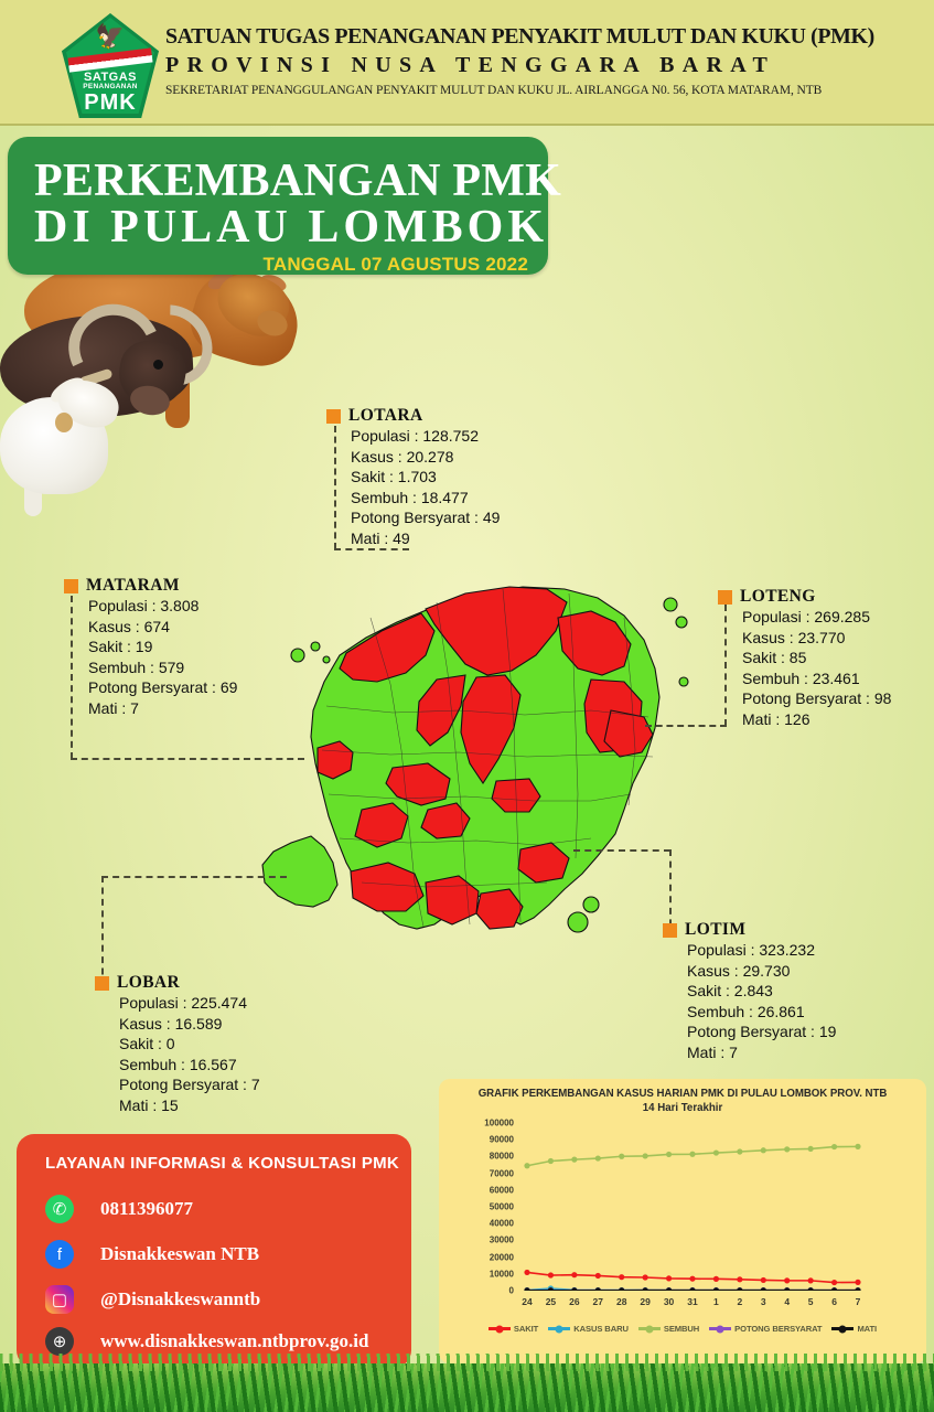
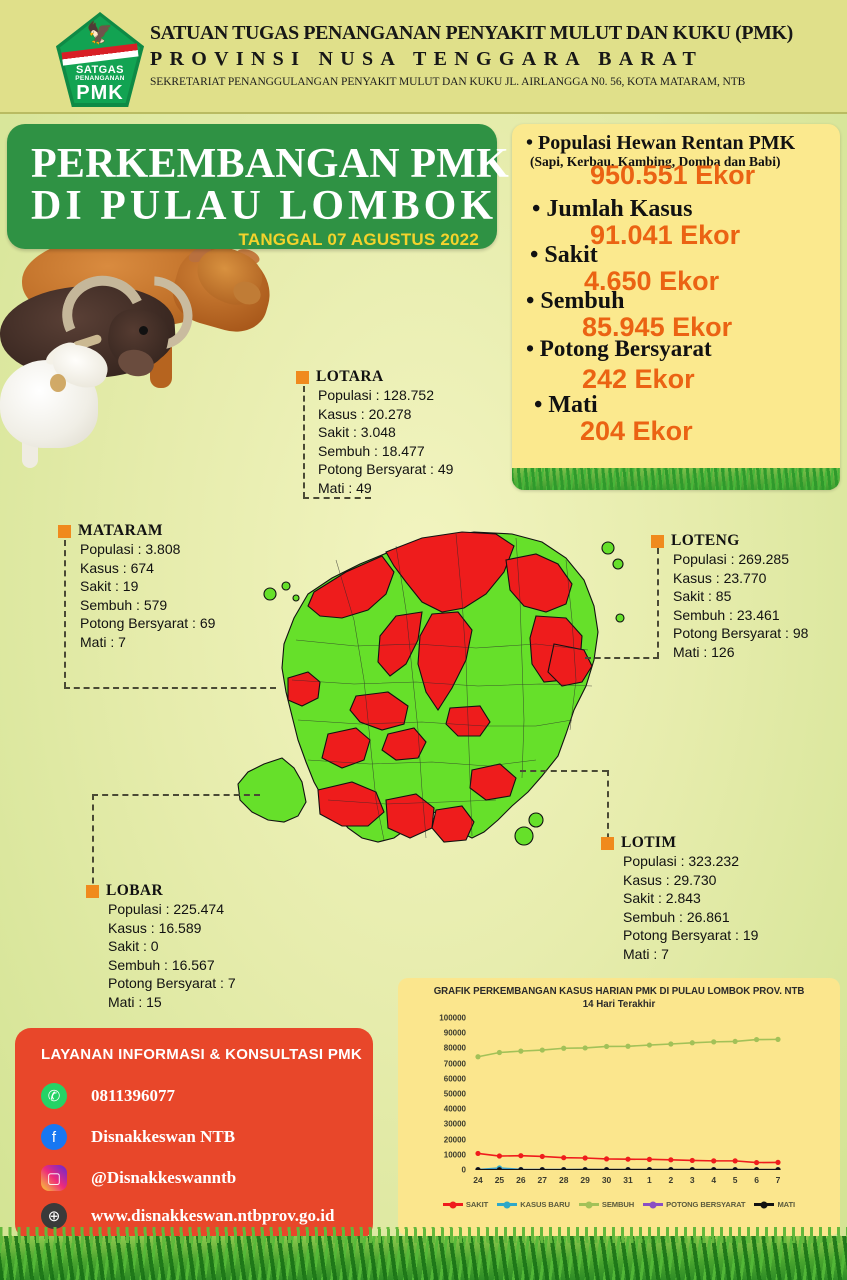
  🦅
  SATGAS
  PMK
  SATUAN TUGAS PENANGANAN PENYAKIT MULUT DAN KUKU (PMK)
  PROVINSI NUSA TENGGARA BARAT
  SEKRETARIAT PENANGGULANGAN PENYAKIT MULUT DAN KUKU JL. AIRLANGGA N0. 56, KOTA MATARAM, NTB
  PERKEMBANGAN PMK
  DI PULAU LOMBOK
  TANGGAL 07 AGUSTUS 2022
+ • Populasi Hewan Rentan PMK
+ (Sapi, Kerbau, Kambing, Domba dan Babi)
+ 950.551 Ekor
+ • Jumlah Kasus
+ 91.041 Ekor
+ • Sakit
+ 4.650 Ekor
+ • Sembuh
+ 85.945 Ekor
+ • Potong Bersyarat
+ 242 Ekor
+ • Mati
+ 204 Ekor
  LOTARA
  Populasi : 128.752
  Kasus : 20.278
- Sakit : 1.703
+ Sakit : 3.048
  Sembuh : 18.477
  Potong Bersyarat : 49
  Mati : 49
  MATARAM
  Populasi : 3.808
  Kasus : 674
  Sakit : 19
  Sembuh : 579
  Potong Bersyarat : 69
  Mati : 7
  LOTENG
  Populasi : 269.285
  Kasus : 23.770
  Sakit : 85
  Sembuh : 23.461
  Potong Bersyarat : 98
  Mati : 126
  LOTIM
  Populasi : 323.232
  Kasus : 29.730
  Sakit : 2.843
  Sembuh : 26.861
  Potong Bersyarat : 19
  Mati : 7
  LOBAR
  Populasi : 225.474
  Kasus : 16.589
  Sakit : 0
  Sembuh : 16.567
  Potong Bersyarat : 7
  Mati : 15
  LAYANAN INFORMASI & KONSULTASI PMK
  ✆
  0811396077
  f
  Disnakkeswan NTB
  ▢
  @Disnakkeswanntb
  ⊕
  www.disnakkeswan.ntbprov.go.id
  GRAFIK PERKEMBANGAN KASUS HARIAN PMK DI PULAU LOMBOK PROV. NTB
  14 Hari Terakhir
  0
  10000
  20000
  30000
  40000
  50000
  60000
  70000
  80000
  90000
  100000
  24
  25
  26
  27
  28
  29
  30
  31
  1
  2
  3
  4
  5
  6
  7
  SAKIT
  KASUS BARU
  SEMBUH
  POTONG BERSYARAT
  MATI
